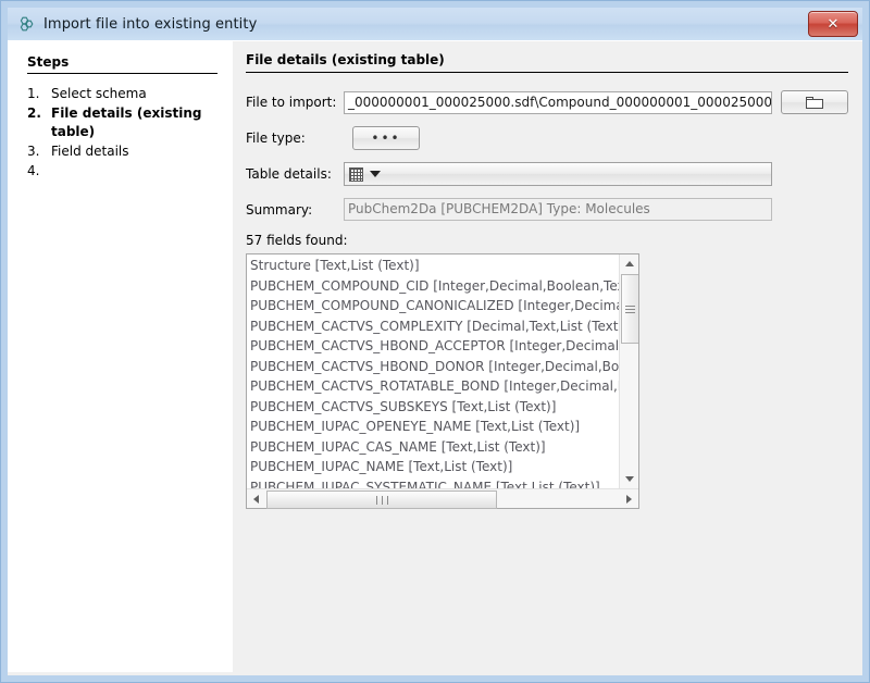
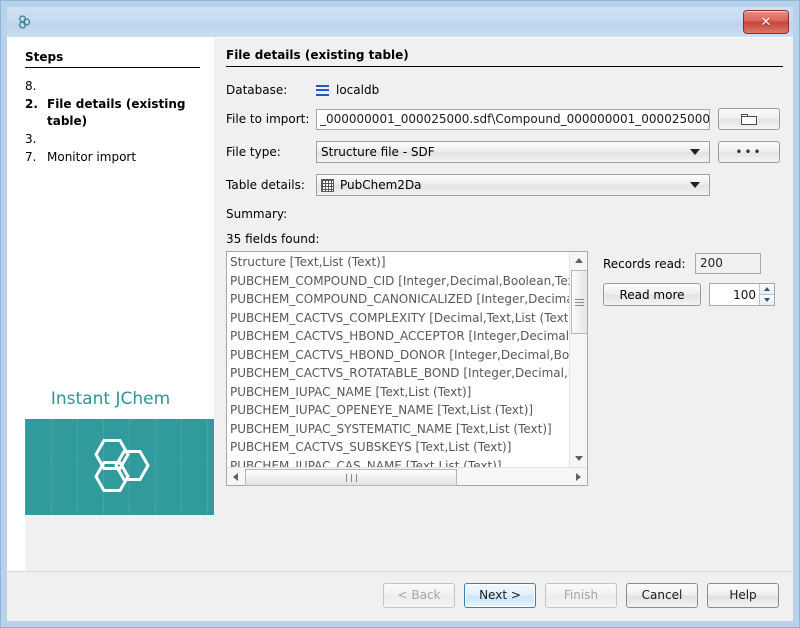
- Import file into existing entity
  ✕
  Steps
- 1.
+ 8.
- Select schema
  2.
  File details (existing table)
  3.
- Field details
- 4.
+ 7.
+ Monitor import
+ Instant JChem
  File details (existing table)
+ Database:
+ localdb
  File to import:
  _000000001_000025000.sdf\Compound_000000001_000025000
  File type:
+ Structure file - SDF
  •••
  Table details:
+ PubChem2Da
  Summary:
- PubChem2Da [PUBCHEM2DA] Type: Molecules
- 57 fields found:
+ 35 fields found:
  Structure [Text,List (Text)]
  PUBCHEM_COMPOUND_CID [Integer,Decimal,Boolean,Te
  PUBCHEM_COMPOUND_CANONICALIZED [Integer,Decim
  PUBCHEM_CACTVS_COMPLEXITY [Decimal,Text,List (Text
  PUBCHEM_CACTVS_HBOND_ACCEPTOR [Integer,Decimal
  PUBCHEM_CACTVS_HBOND_DONOR [Integer,Decimal,Bo
  PUBCHEM_CACTVS_ROTATABLE_BOND [Integer,Decimal,
- PUBCHEM_CACTVS_SUBSKEYS [Text,List (Text)]
+ PUBCHEM_IUPAC_NAME [Text,List (Text)]
  PUBCHEM_IUPAC_OPENEYE_NAME [Text,List (Text)]
- PUBCHEM_IUPAC_CAS_NAME [Text,List (Text)]
+ PUBCHEM_IUPAC_SYSTEMATIC_NAME [Text,List (Text)]
- PUBCHEM_IUPAC_NAME [Text,List (Text)]
+ PUBCHEM_CACTVS_SUBSKEYS [Text,List (Text)]
- PUBCHEM_IUPAC_SYSTEMATIC_NAME [Text,List (Text)]
+ PUBCHEM_IUPAC_CAS_NAME [Text,List (Text)]
+ Records read:
+ 200
+ Read more
+ 100
+ < Back
+ Next >
+ Finish
+ Cancel
+ Help
